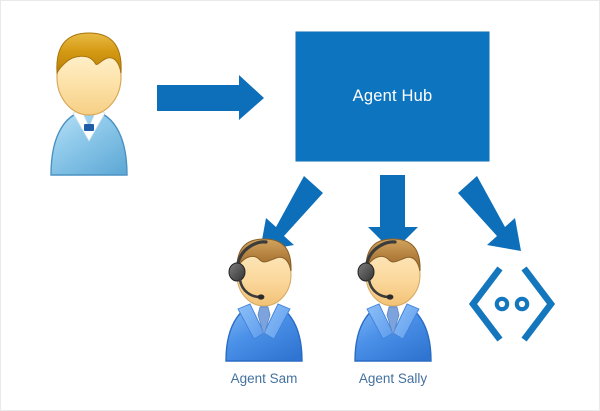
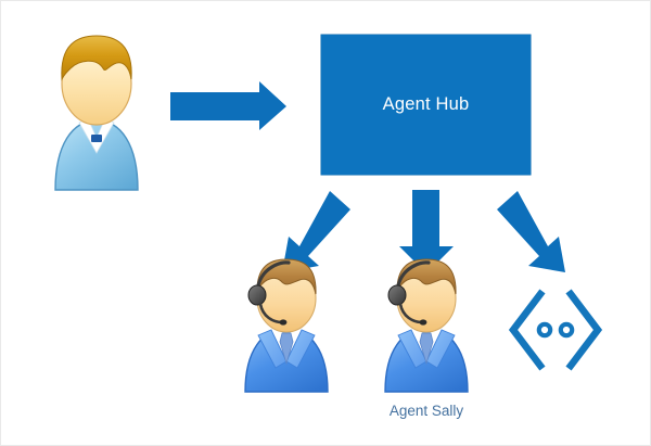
  Agent Hub
- Agent Sam
  Agent Sally
